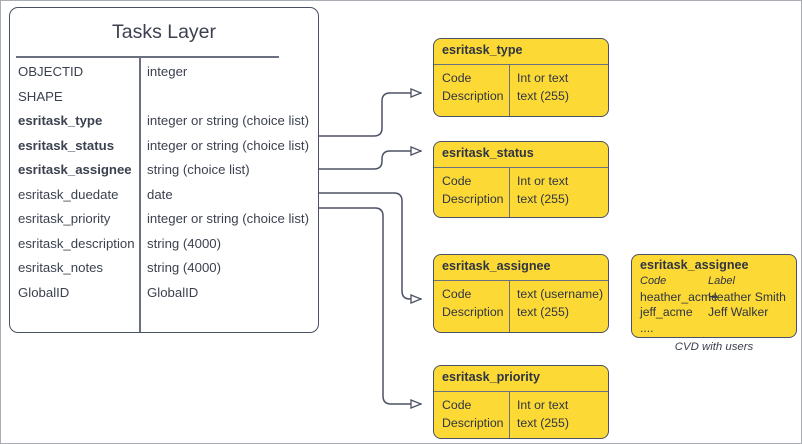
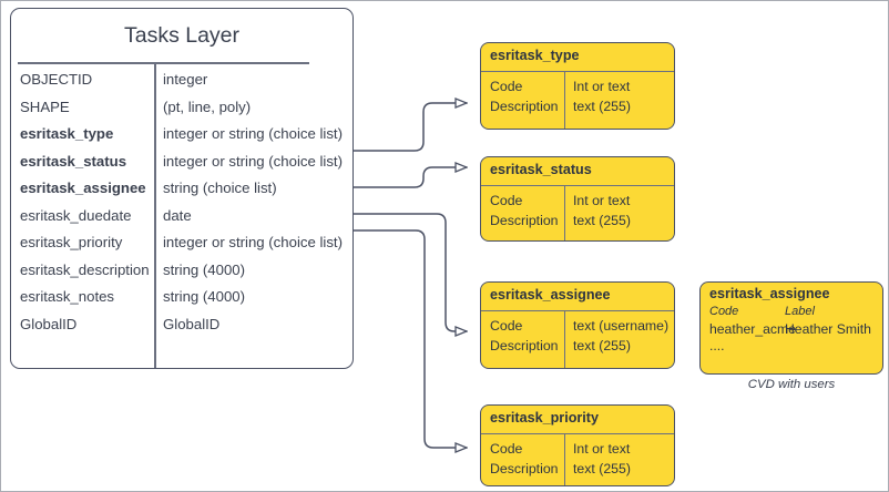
  Tasks Layer
  OBJECTID
  integer
  SHAPE
+ (pt, line, poly)
  esritask_type
  integer or string (choice list)
  esritask_status
  integer or string (choice list)
  esritask_assignee
  string (choice list)
  esritask_duedate
  date
  esritask_priority
  integer or string (choice list)
  esritask_description
  string (4000)
  esritask_notes
  string (4000)
  GlobalID
  GlobalID
  esritask_type
  Code
  Int or text
  Description
  text (255)
  esritask_status
  Code
  Int or text
  Description
  text (255)
  esritask_assignee
  Code
  text (username)
  Description
  text (255)
  esritask_priority
  Code
  Int or text
  Description
  text (255)
  esritask_assignee
  Code
  Label
  heather_acme
  Heather Smith
- jeff_acme
- Jeff Walker
  ....
  CVD with users
